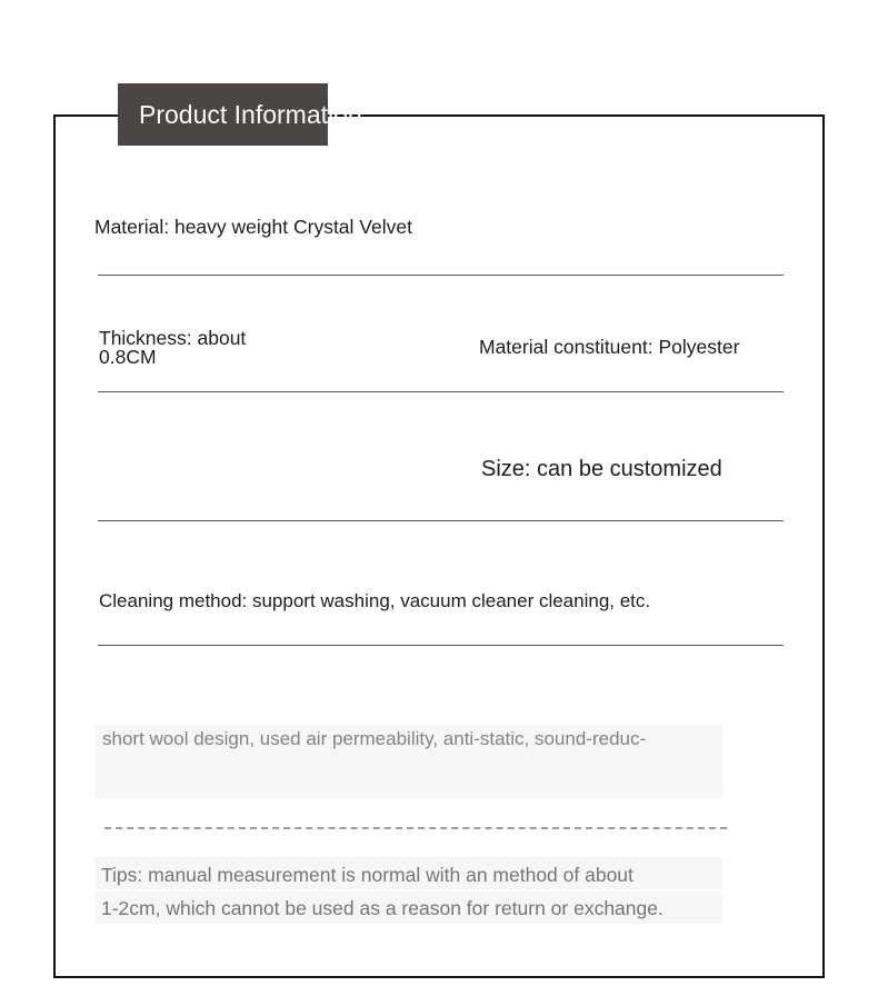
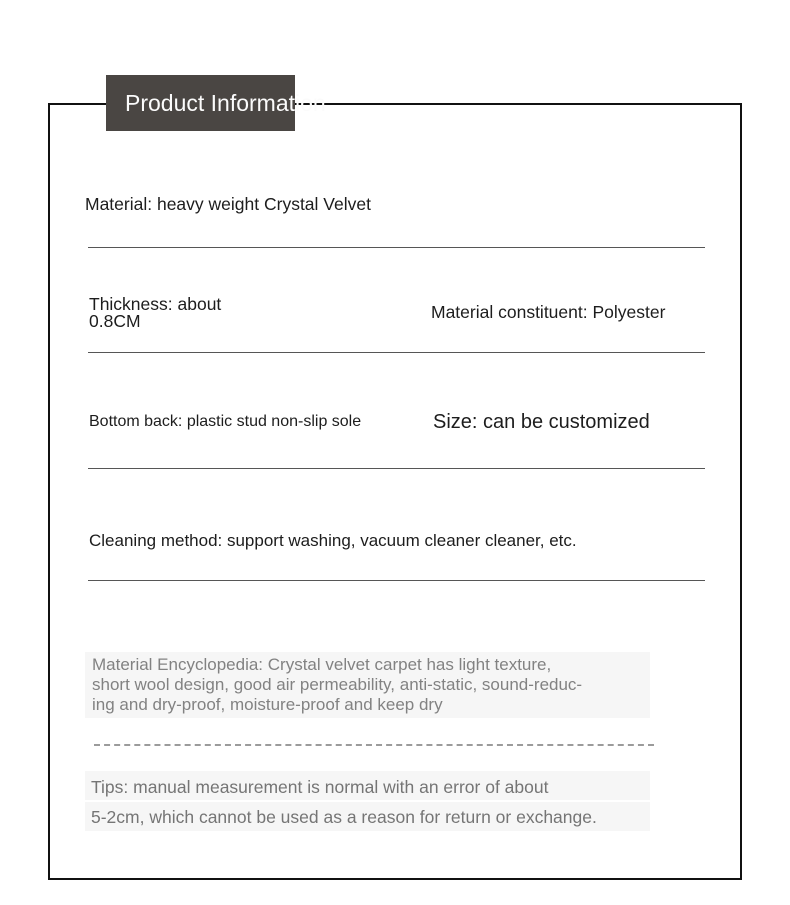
  Product Information
  Material: heavy weight Crystal Velvet
  Thickness: about
  0.8CM
  Material constituent: Polyester
+ Bottom back: plastic stud non-slip sole
  Size: can be customized
- Cleaning method: support washing, vacuum cleaner cleaning, etc.
+ Cleaning method: support washing, vacuum cleaner cleaner, etc.
+ Material Encyclopedia: Crystal velvet carpet has light texture,
- short wool design, used air permeability, anti-static, sound-reduc-
+ short wool design, good air permeability, anti-static, sound-reduc-
+ ing and dry-proof, moisture-proof and keep dry
- Tips: manual measurement is normal with an method of about
+ Tips: manual measurement is normal with an error of about
- 1-2cm, which cannot be used as a reason for return or exchange.
+ 5-2cm, which cannot be used as a reason for return or exchange.
